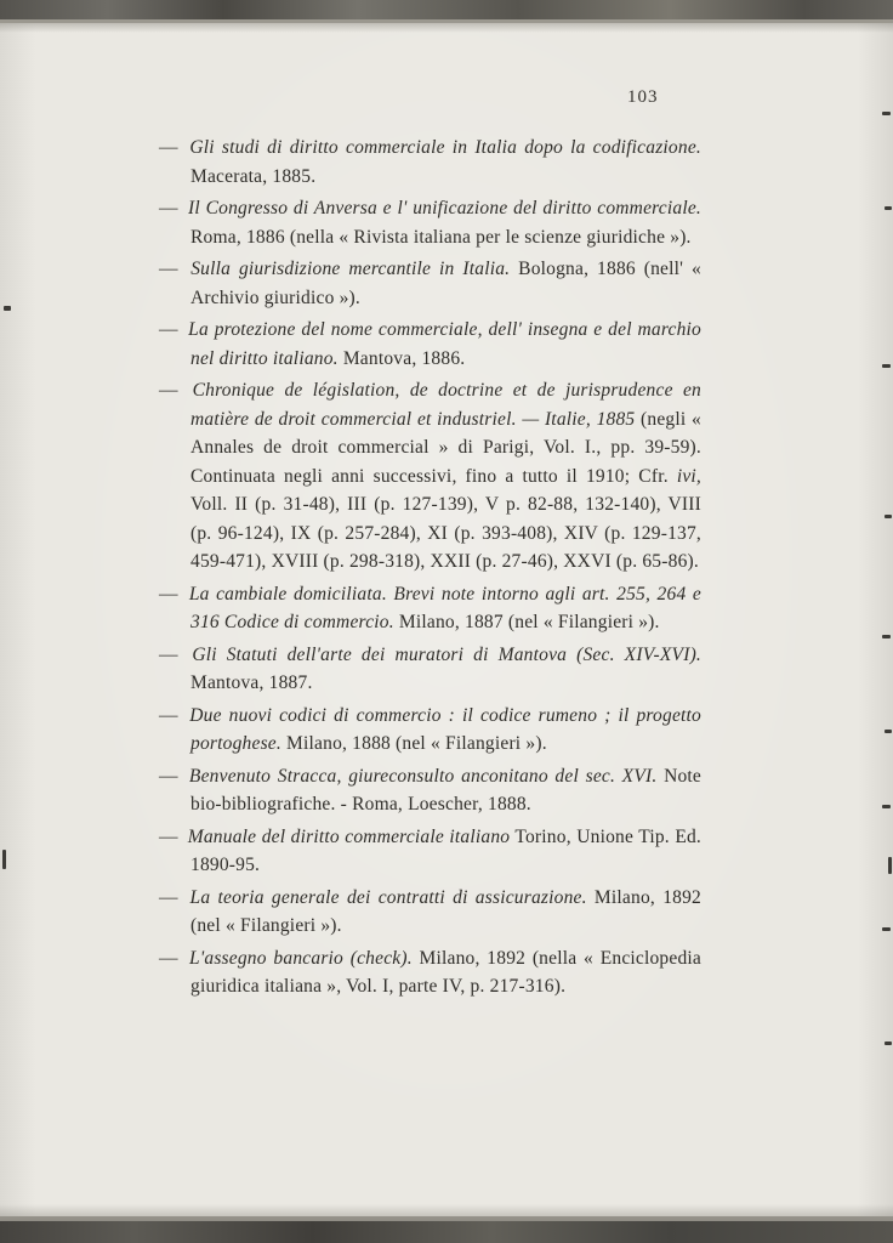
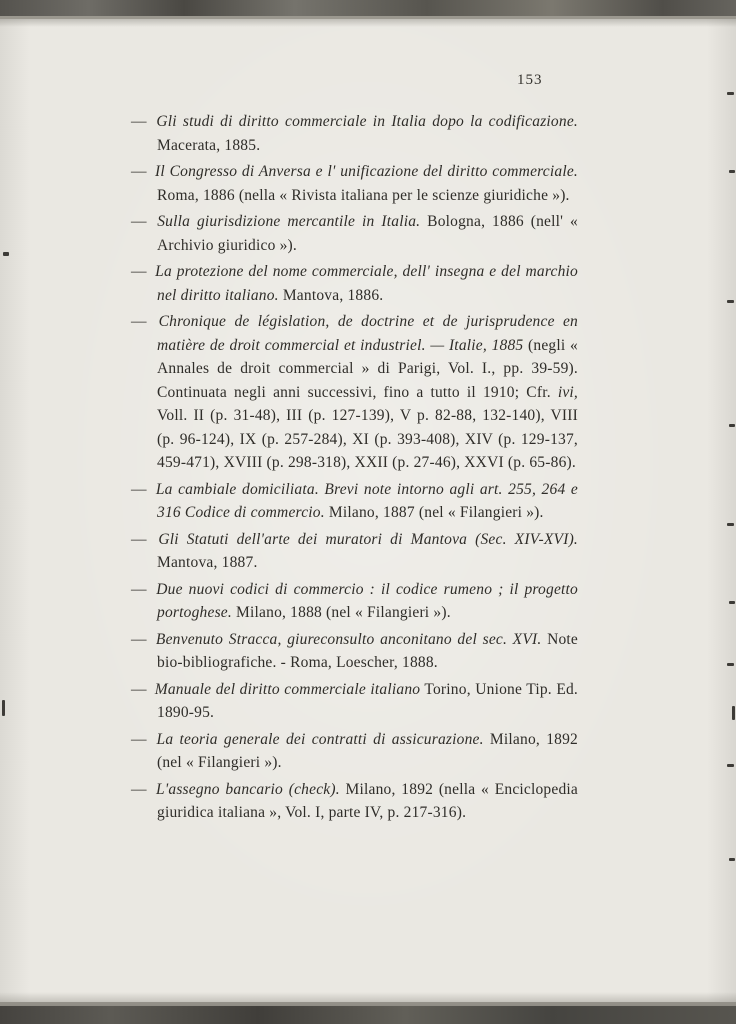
- 103
+ 153
  — Gli studi di diritto commerciale in Italia dopo la codificazione. Macerata, 1885.
  — Il Congresso di Anversa e l' unificazione del diritto commerciale. Roma, 1886 (nella « Rivista italiana per le scienze giuridiche »).
  — Sulla giurisdizione mercantile in Italia. Bologna, 1886 (nell' « Archivio giuridico »).
  — La protezione del nome commerciale, dell' insegna e del marchio nel diritto italiano. Mantova, 1886.
  — Chronique de législation, de doctrine et de jurisprudence en matière de droit commercial et industriel. — Italie, 1885 (negli « Annales de droit commercial » di Parigi, Vol. I., pp. 39-59). Continuata negli anni successivi, fino a tutto il 1910; Cfr. ivi, Voll. II (p. 31-48), III (p. 127-139), V p. 82-88, 132-140), VIII (p. 96-124), IX (p. 257-284), XI (p. 393-408), XIV (p. 129-137, 459-471), XVIII (p. 298-318), XXII (p. 27-46), XXVI (p. 65-86).
  — La cambiale domiciliata. Brevi note intorno agli art. 255, 264 e 316 Codice di commercio. Milano, 1887 (nel « Filangieri »).
  — Gli Statuti dell'arte dei muratori di Mantova (Sec. XIV-XVI). Mantova, 1887.
  — Due nuovi codici di commercio : il codice rumeno ; il progetto portoghese. Milano, 1888 (nel « Filangieri »).
  — Benvenuto Stracca, giureconsulto anconitano del sec. XVI. Note bio-bibliografiche. - Roma, Loescher, 1888.
  — Manuale del diritto commerciale italiano Torino, Unione Tip. Ed. 1890-95.
  — La teoria generale dei contratti di assicurazione. Milano, 1892 (nel « Filangieri »).
  — L'assegno bancario (check). Milano, 1892 (nella « Enciclopedia giuridica italiana », Vol. I, parte IV, p. 217-316).
